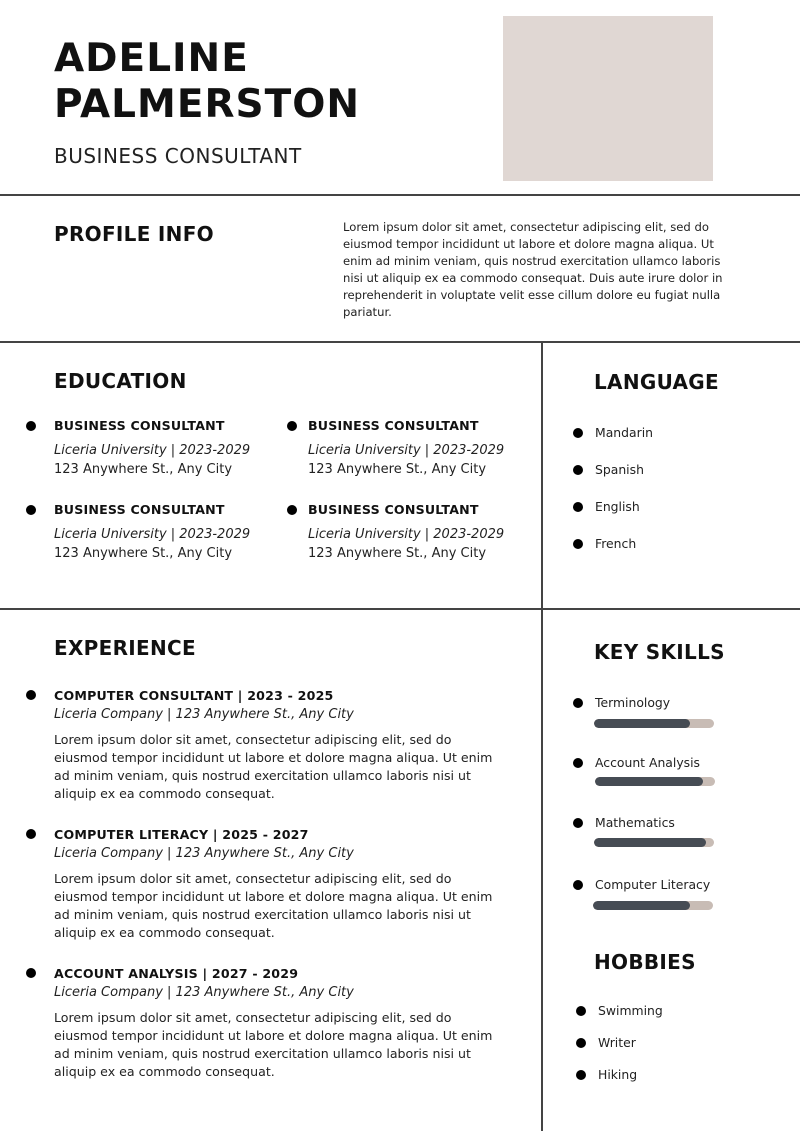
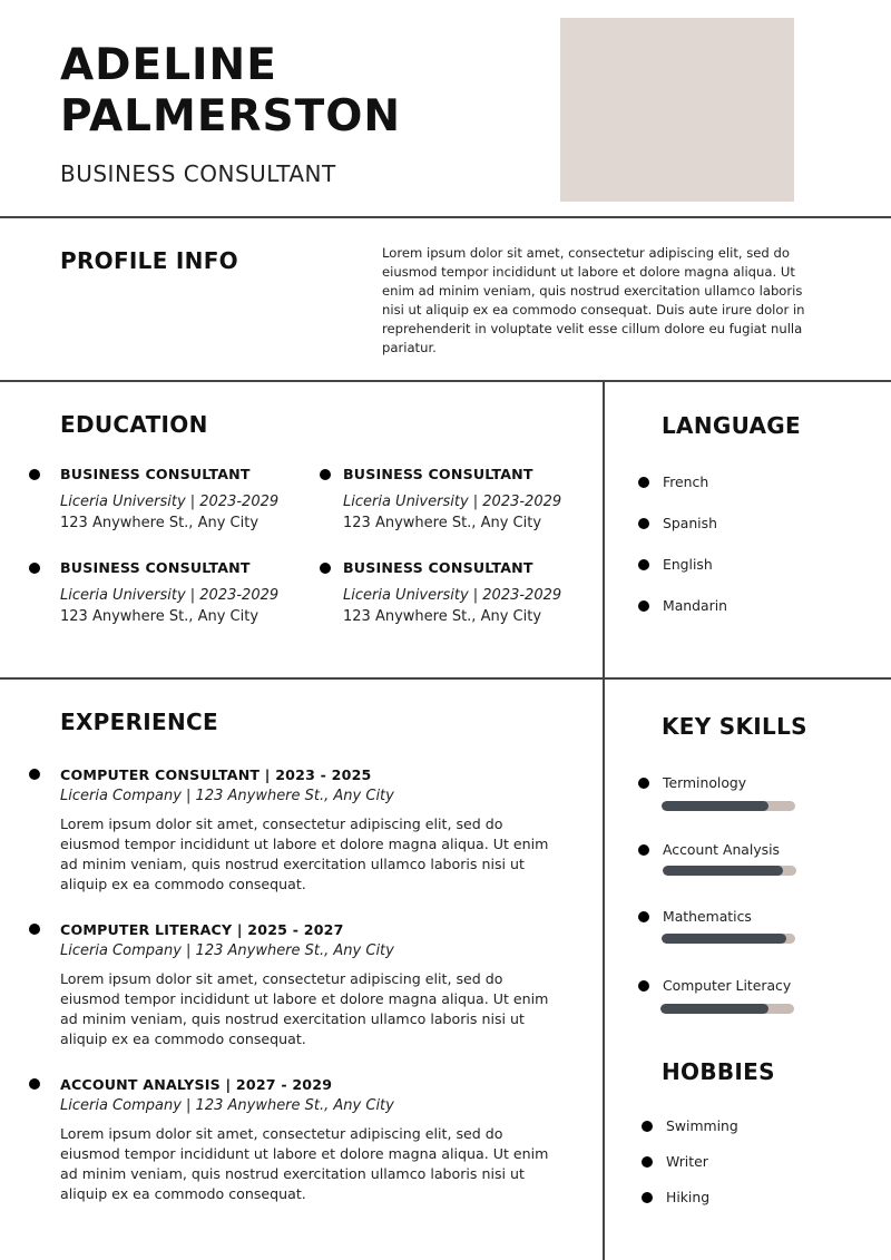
  ADELINE
  PALMERSTON
  BUSINESS CONSULTANT
  PROFILE INFO
  Lorem ipsum dolor sit amet, consectetur adipiscing elit, sed do eiusmod tempor incididunt ut labore et dolore magna aliqua. Ut enim ad minim veniam, quis nostrud exercitation ullamco laboris nisi ut aliquip ex ea commodo consequat. Duis aute irure dolor in reprehenderit in voluptate velit esse cillum dolore eu fugiat nulla pariatur.
  EDUCATION
  BUSINESS CONSULTANT
  Liceria University | 2023-2029
  123 Anywhere St., Any City
  BUSINESS CONSULTANT
  Liceria University | 2023-2029
  123 Anywhere St., Any City
  BUSINESS CONSULTANT
  Liceria University | 2023-2029
  123 Anywhere St., Any City
  BUSINESS CONSULTANT
  Liceria University | 2023-2029
  123 Anywhere St., Any City
  LANGUAGE
- Mandarin
+ French
  Spanish
  English
- French
+ Mandarin
  EXPERIENCE
  COMPUTER CONSULTANT | 2023 - 2025
  Liceria Company | 123 Anywhere St., Any City
  Lorem ipsum dolor sit amet, consectetur adipiscing elit, sed do eiusmod tempor incididunt ut labore et dolore magna aliqua. Ut enim ad minim veniam, quis nostrud exercitation ullamco laboris nisi ut aliquip ex ea commodo consequat.
  COMPUTER LITERACY | 2025 - 2027
  Liceria Company | 123 Anywhere St., Any City
  Lorem ipsum dolor sit amet, consectetur adipiscing elit, sed do eiusmod tempor incididunt ut labore et dolore magna aliqua. Ut enim ad minim veniam, quis nostrud exercitation ullamco laboris nisi ut aliquip ex ea commodo consequat.
  ACCOUNT ANALYSIS | 2027 - 2029
  Liceria Company | 123 Anywhere St., Any City
  Lorem ipsum dolor sit amet, consectetur adipiscing elit, sed do eiusmod tempor incididunt ut labore et dolore magna aliqua. Ut enim ad minim veniam, quis nostrud exercitation ullamco laboris nisi ut aliquip ex ea commodo consequat.
  KEY SKILLS
  Terminology
  Account Analysis
  Mathematics
  Computer Literacy
  HOBBIES
  Swimming
  Writer
  Hiking
